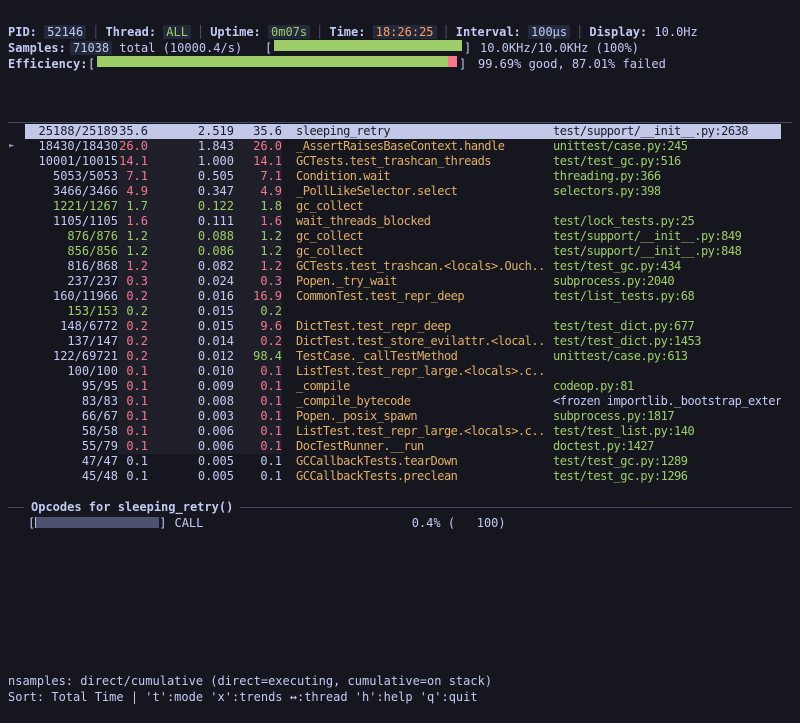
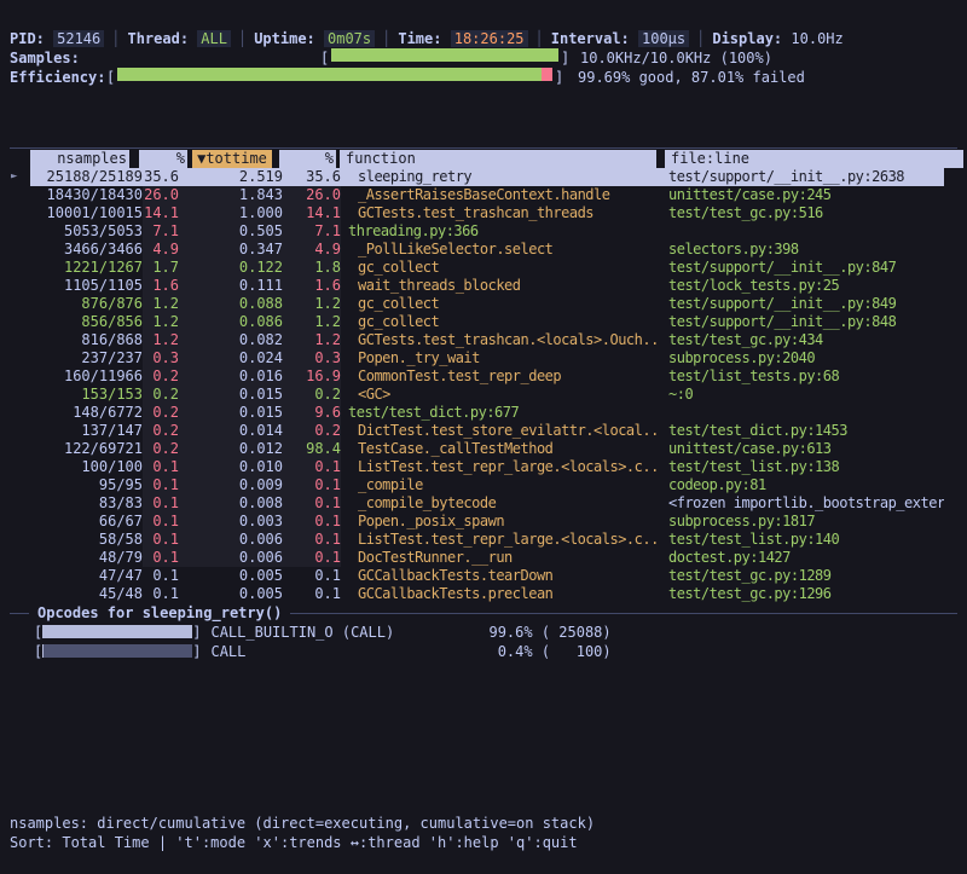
  PID: 52146 │ Thread: ALL │ Uptime: 0m07s │ Time: 18:26:25 │ Interval: 100µs │ Display: 10.0Hz
  Samples:
- 71038 total (10000.4/s)
  [
  ]
  10.0KHz/10.0KHz (100%)
  Efficiency:
  [
  ]
  99.69% good, 87.01% failed
+ nsamples % ▼tottime % function file:line
  25188/25189
  35.6
  2.519
  35.6
  sleeping_retry
  test/support/__init__.py:2638
  18430/18430
  26.0
  1.843
  26.0
  _AssertRaisesBaseContext.handle
  unittest/case.py:245
  10001/10015
  14.1
  1.000
  14.1
  GCTests.test_trashcan_threads
  test/test_gc.py:516
  5053/5053
  7.1
  0.505
  7.1
- Condition.wait
  threading.py:366
  3466/3466
  4.9
  0.347
  4.9
  _PollLikeSelector.select
  selectors.py:398
  1221/1267
  1.7
  0.122
  1.8
  gc_collect
+ test/support/__init__.py:847
  1105/1105
  1.6
  0.111
  1.6
  wait_threads_blocked
  test/lock_tests.py:25
  876/876
  1.2
  0.088
  1.2
  gc_collect
  test/support/__init__.py:849
  856/856
  1.2
  0.086
  1.2
  gc_collect
  test/support/__init__.py:848
  816/868
  1.2
  0.082
  1.2
  GCTests.test_trashcan.<locals>.Ouch..
  test/test_gc.py:434
  237/237
  0.3
  0.024
  0.3
  Popen._try_wait
  subprocess.py:2040
  160/11966
  0.2
  0.016
  16.9
  CommonTest.test_repr_deep
  test/list_tests.py:68
  153/153
  0.2
  0.015
  0.2
+ <GC>
+ ~:0
  148/6772
  0.2
  0.015
  9.6
- DictTest.test_repr_deep
  test/test_dict.py:677
  137/147
  0.2
  0.014
  0.2
  DictTest.test_store_evilattr.<local..
  test/test_dict.py:1453
  122/69721
  0.2
  0.012
  98.4
  TestCase._callTestMethod
  unittest/case.py:613
  100/100
  0.1
  0.010
  0.1
  ListTest.test_repr_large.<locals>.c..
+ test/test_list.py:138
  95/95
  0.1
  0.009
  0.1
  _compile
  codeop.py:81
  83/83
  0.1
  0.008
  0.1
  _compile_bytecode
  <frozen importlib._bootstrap_exter
  66/67
  0.1
  0.003
  0.1
  Popen._posix_spawn
  subprocess.py:1817
  58/58
  0.1
  0.006
  0.1
  ListTest.test_repr_large.<locals>.c..
  test/test_list.py:140
- 55/79
+ 48/79
  0.1
  0.006
  0.1
  DocTestRunner.__run
  doctest.py:1427
  47/47
  0.1
  0.005
  0.1
  GCCallbackTests.tearDown
  test/test_gc.py:1289
  45/48
  0.1
  0.005
  0.1
  GCCallbackTests.preclean
  test/test_gc.py:1296
  ►
  Opcodes for sleeping_retry()
+ [ ] CALL_BUILTIN_O (CALL) 99.6% ( 25088)
  [ ] CALL 0.4% ( 100)
  nsamples: direct/cumulative (direct=executing, cumulative=on stack)
  Sort: Total Time | 't':mode 'x':trends ↔:thread 'h':help 'q':quit
